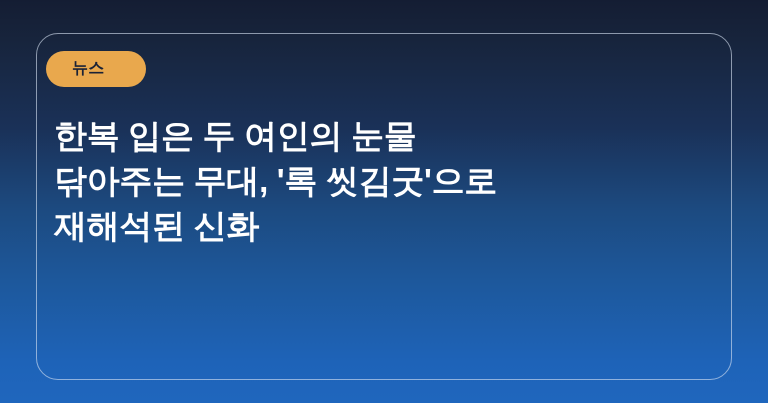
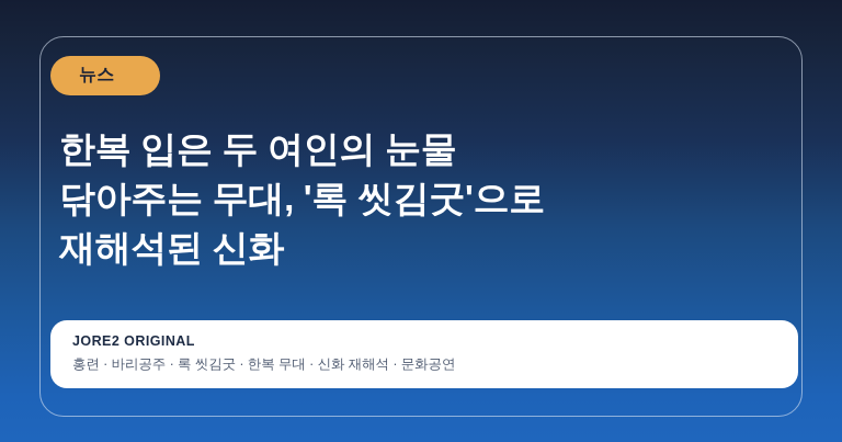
  뉴스
  한복 입은 두 여인의 눈물
  닦아주는 무대, '록 씻김굿'으로
  재해석된 신화
+ JORE2 ORIGINAL
+ 홍련 · 바리공주 · 록 씻김굿 · 한복 무대 · 신화 재해석 · 문화공연
